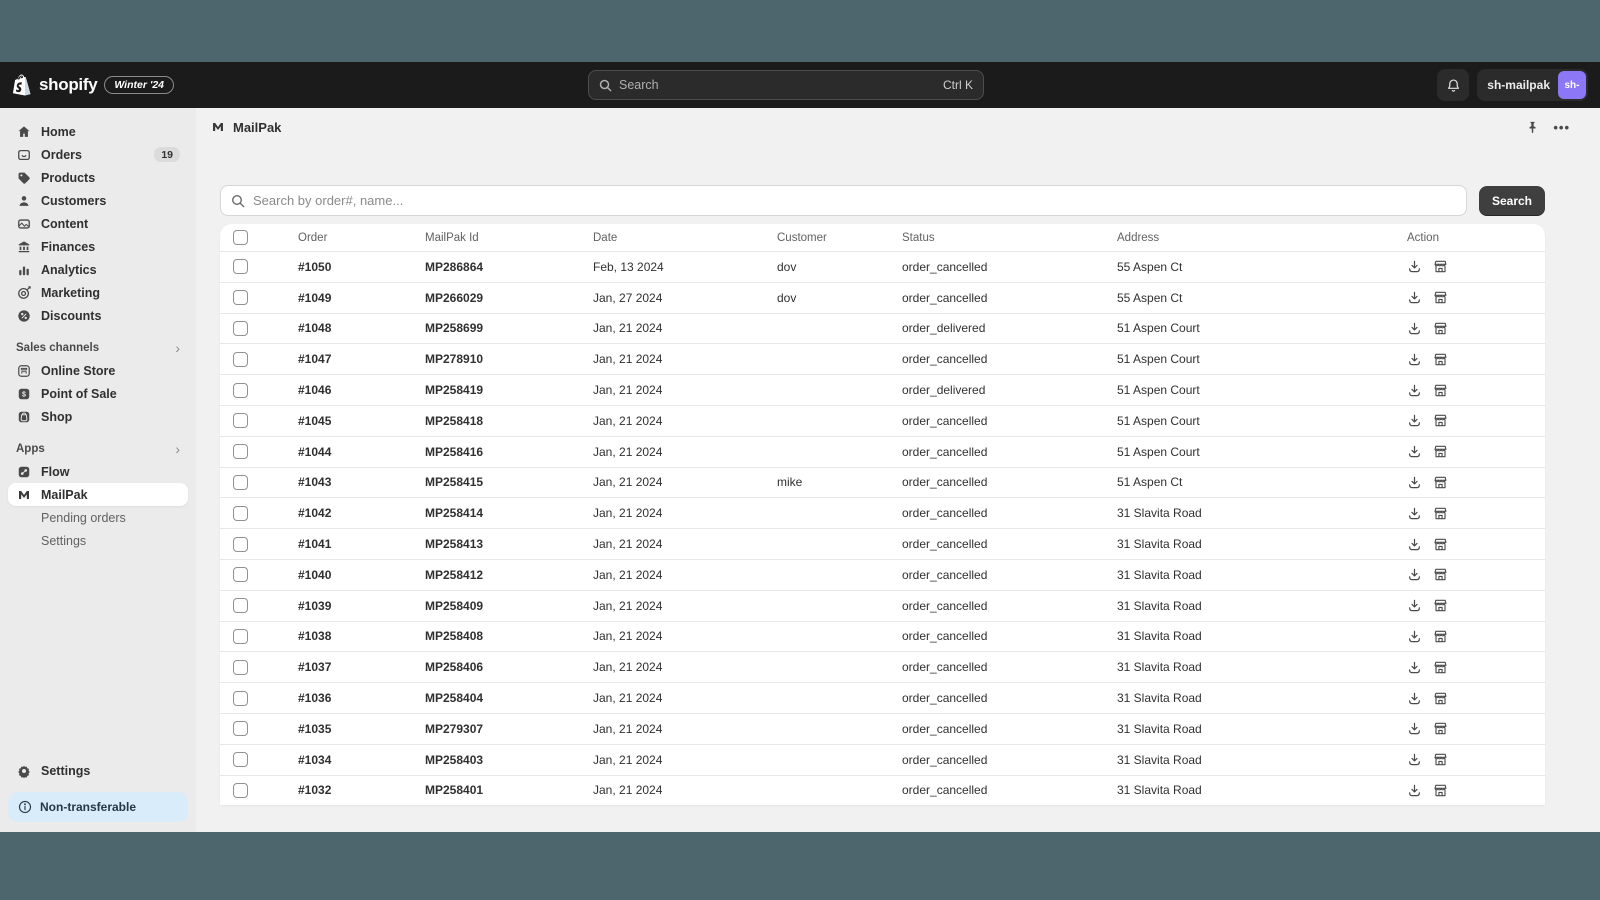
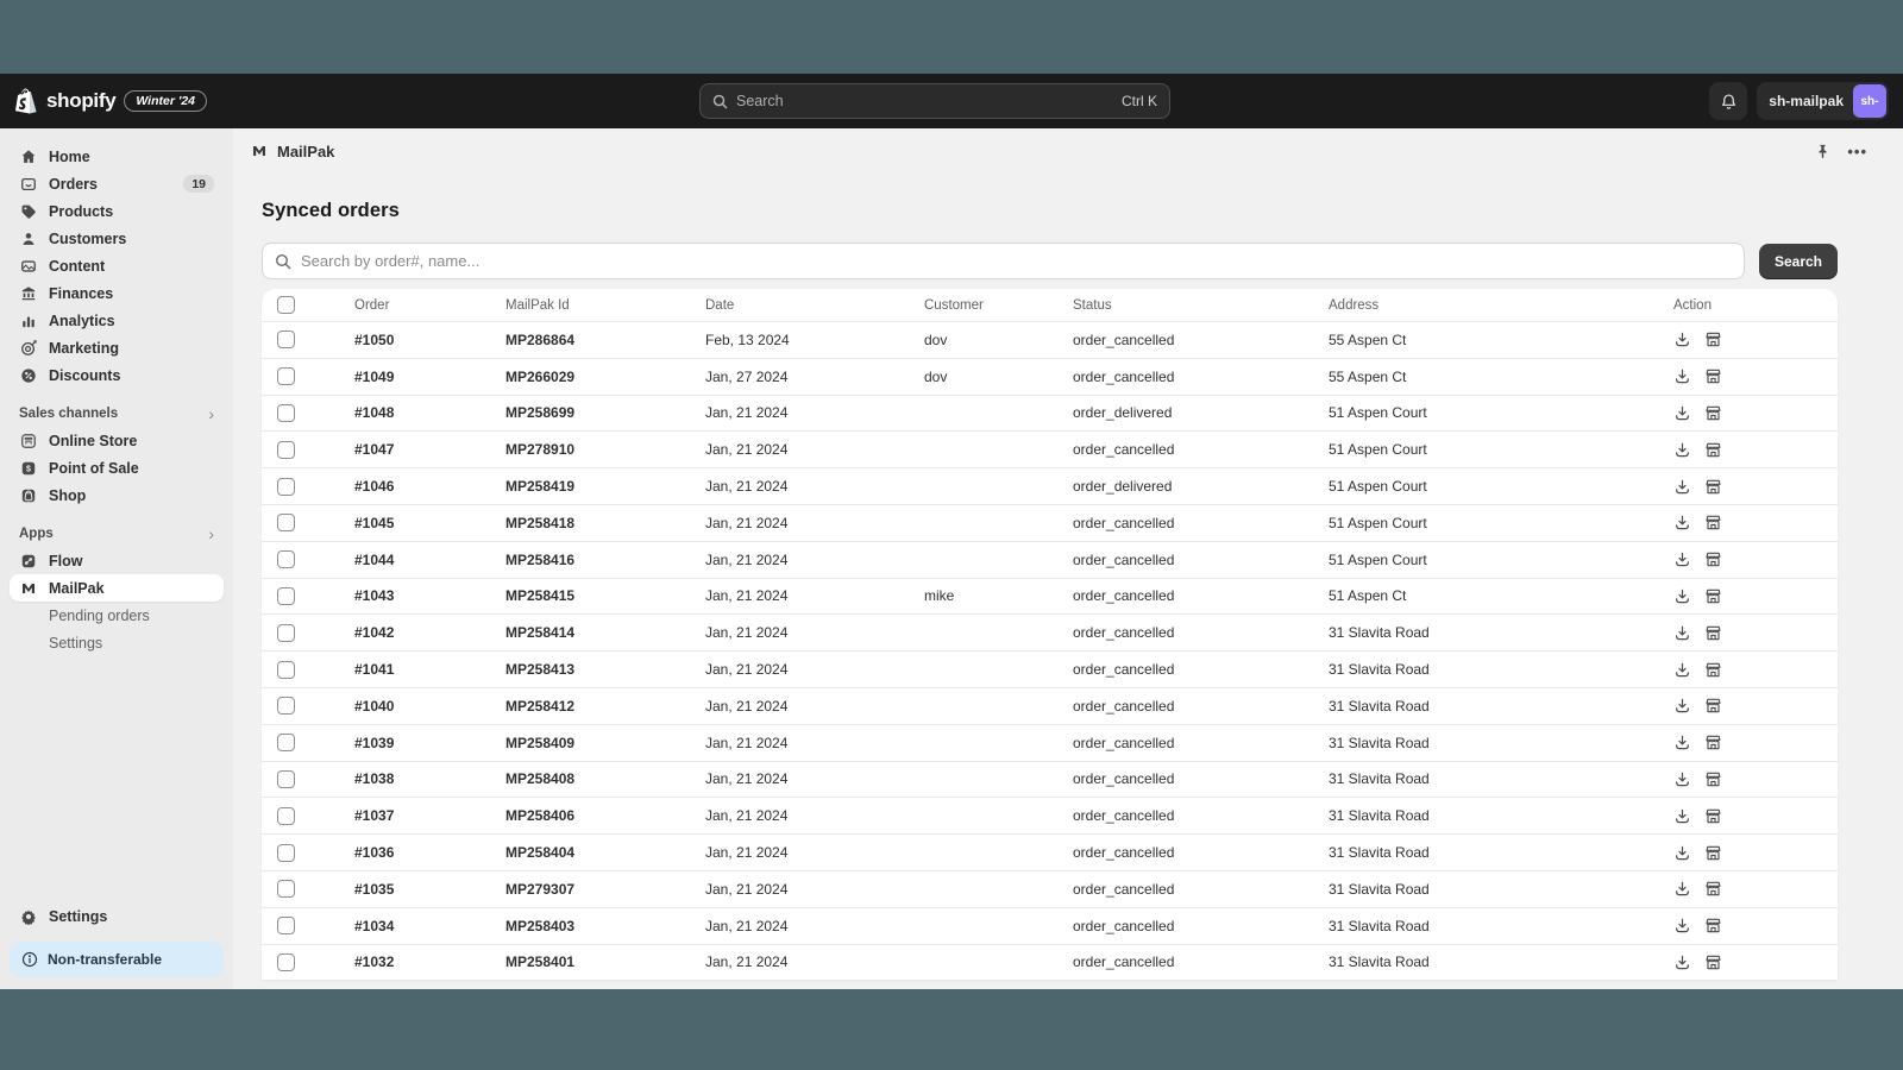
  shopify
  Winter '24
  Search
  Ctrl K
  sh-mailpak
  sh-
  Home
  Orders
  19
  Products
  Customers
  Content
  Finances
  Analytics
  Marketing
  Discounts
  Sales channels
  ›
  Online Store
  Point of Sale
  Shop
  Apps
  ›
  Flow
  MailPak
  Pending orders
  Settings
  Settings
  Non-transferable
  MailPak
  •••
+ Synced orders
  Search by order#, name...
  Search
  Order
  MailPak Id
  Date
  Customer
  Status
  Address
  Action
  #1050
  MP286864
  Feb, 13 2024
  dov
  order_cancelled
  55 Aspen Ct
  #1049
  MP266029
  Jan, 27 2024
  dov
  order_cancelled
  55 Aspen Ct
  #1048
  MP258699
  Jan, 21 2024
  order_delivered
  51 Aspen Court
  #1047
  MP278910
  Jan, 21 2024
  order_cancelled
  51 Aspen Court
  #1046
  MP258419
  Jan, 21 2024
  order_delivered
  51 Aspen Court
  #1045
  MP258418
  Jan, 21 2024
  order_cancelled
  51 Aspen Court
  #1044
  MP258416
  Jan, 21 2024
  order_cancelled
  51 Aspen Court
  #1043
  MP258415
  Jan, 21 2024
  mike
  order_cancelled
  51 Aspen Ct
  #1042
  MP258414
  Jan, 21 2024
  order_cancelled
  31 Slavita Road
  #1041
  MP258413
  Jan, 21 2024
  order_cancelled
  31 Slavita Road
  #1040
  MP258412
  Jan, 21 2024
  order_cancelled
  31 Slavita Road
  #1039
  MP258409
  Jan, 21 2024
  order_cancelled
  31 Slavita Road
  #1038
  MP258408
  Jan, 21 2024
  order_cancelled
  31 Slavita Road
  #1037
  MP258406
  Jan, 21 2024
  order_cancelled
  31 Slavita Road
  #1036
  MP258404
  Jan, 21 2024
  order_cancelled
  31 Slavita Road
  #1035
  MP279307
  Jan, 21 2024
  order_cancelled
  31 Slavita Road
  #1034
  MP258403
  Jan, 21 2024
  order_cancelled
  31 Slavita Road
  #1032
  MP258401
  Jan, 21 2024
  order_cancelled
  31 Slavita Road
